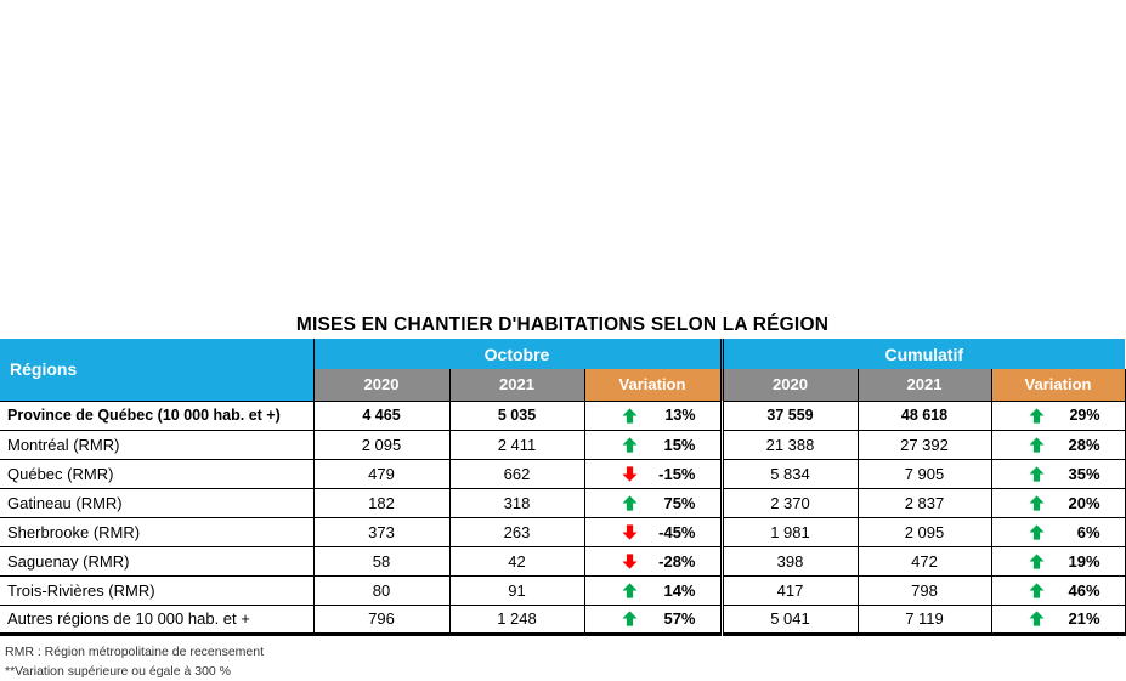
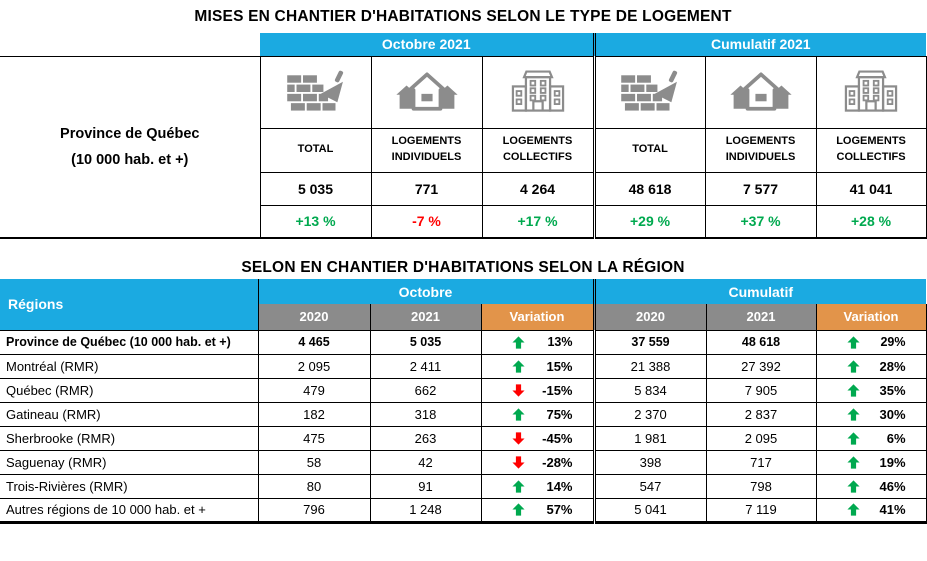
+ MISES EN CHANTIER D'HABITATIONS SELON LE TYPE DE LOGEMENT
+ 	Octobre 2021	Cumulatif 2021
+ Province de Québec (10 000 hab. et +)
+ TOTAL	LOGEMENTS INDIVIDUELS	LOGEMENTS COLLECTIFS	TOTAL	LOGEMENTS INDIVIDUELS	LOGEMENTS COLLECTIFS
+ 5 035	771	4 264	48 618	7 577	41 041
+ +13 %	-7 %	+17 %	+29 %	+37 %	+28 %
- MISES EN CHANTIER D'HABITATIONS SELON LA RÉGION
+ SELON EN CHANTIER D'HABITATIONS SELON LA RÉGION
  Régions	Octobre	Cumulatif
  2020	2021	Variation	2020	2021	Variation
  Province de Québec (10 000 hab. et +)	4 465	5 035	13%	37 559	48 618	29%
  Montréal (RMR)	2 095	2 411	15%	21 388	27 392	28%
  Québec (RMR)	479	662	-15%	5 834	7 905	35%
- Gatineau (RMR)	182	318	75%	2 370	2 837	20%
+ Gatineau (RMR)	182	318	75%	2 370	2 837	30%
- Sherbrooke (RMR)	373	263	-45%	1 981	2 095	6%
+ Sherbrooke (RMR)	475	263	-45%	1 981	2 095	6%
- Saguenay (RMR)	58	42	-28%	398	472	19%
+ Saguenay (RMR)	58	42	-28%	398	717	19%
- Trois-Rivières (RMR)	80	91	14%	417	798	46%
+ Trois-Rivières (RMR)	80	91	14%	547	798	46%
- Autres régions de 10 000 hab. et +	796	1 248	57%	5 041	7 119	21%
+ Autres régions de 10 000 hab. et +	796	1 248	57%	5 041	7 119	41%
- RMR : Région métropolitaine de recensement
- **Variation supérieure ou égale à 300 %
